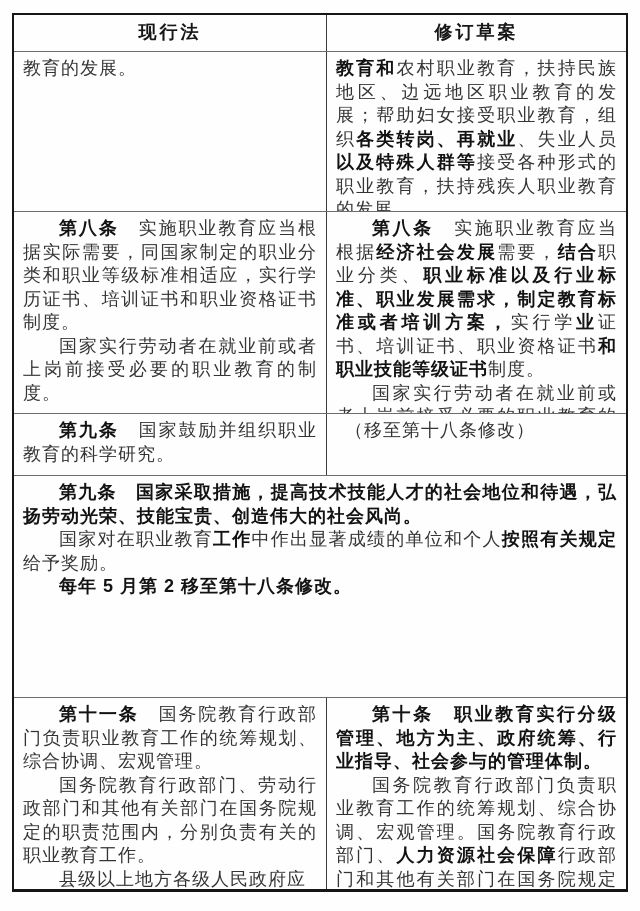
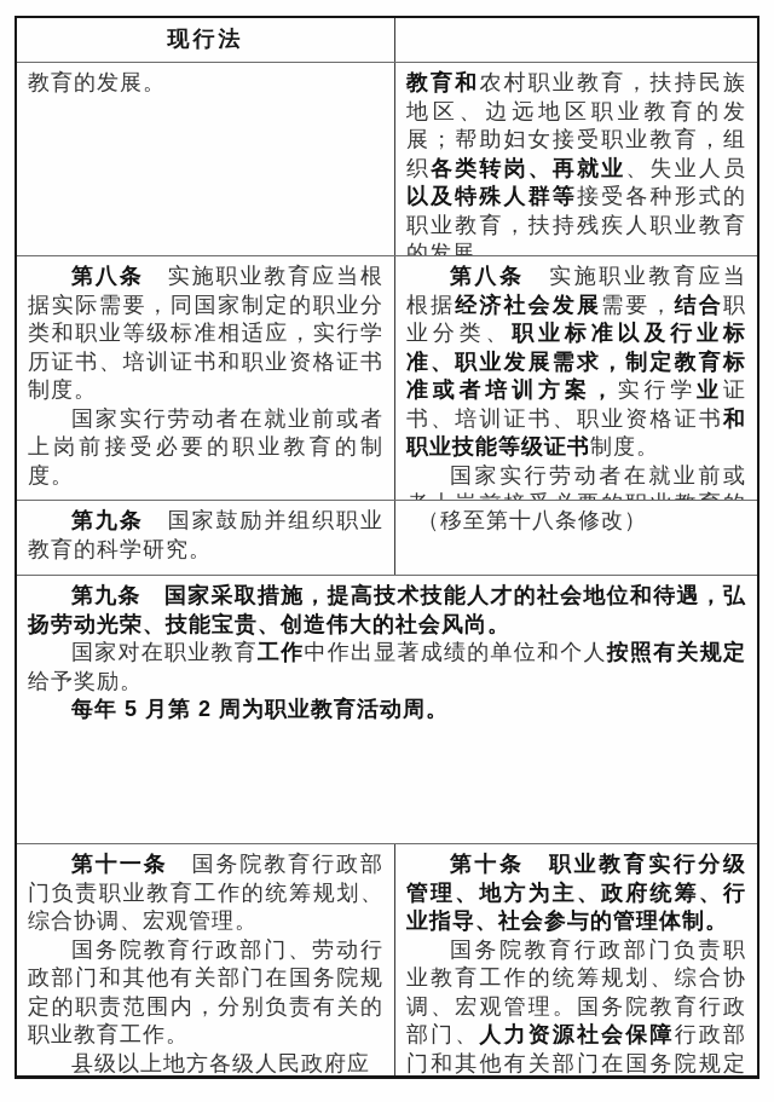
  现行法
- 修订草案
  教育的发展。
  教育和农村职业教育，扶持民族地区、边远地区职业教育的发展；帮助妇女接受职业教育，组织各类转岗、再就业、失业人员以及特殊人群等接受各种形式的职业教育，扶持残疾人职业教育的发展。
  第八条 实施职业教育应当根据实际需要，同国家制定的职业分类和职业等级标准相适应，实行学历证书、培训证书和职业资格证书制度。
  国家实行劳动者在就业前或者上岗前接受必要的职业教育的制度。
  第八条 实施职业教育应当根据经济社会发展需要，结合职业分类、职业标准以及行业标准、职业发展需求，制定教育标准或者培训方案，实行学业证书、培训证书、职业资格证书和职业技能等级证书制度。
  第九条 国家鼓励并组织职业教育的科学研究。
  （移至第十八条修改）
  第九条 国家采取措施，提高技术技能人才的社会地位和待遇，弘扬劳动光荣、技能宝贵、创造伟大的社会风尚。
  国家对在职业教育工作中作出显著成绩的单位和个人按照有关规定给予奖励。
- 每年 5 月第 2 移至第十八条修改。
+ 每年 5 月第 2 周为职业教育活动周。
  第十一条 国务院教育行政部门负责职业教育工作的统筹规划、综合协调、宏观管理。
  国务院教育行政部门、劳动行政部门和其他有关部门在国务院规定的职责范围内，分别负责有关的职业教育工作。
  县级以上地方各级人民政府应
  第十条 职业教育实行分级管理、地方为主、政府统筹、行业指导、社会参与的管理体制。
  国务院教育行政部门负责职业教育工作的统筹规划、综合协调、宏观管理。国务院教育行政部门、人力资源社会保障行政部门和其他有关部门在国务院规定
